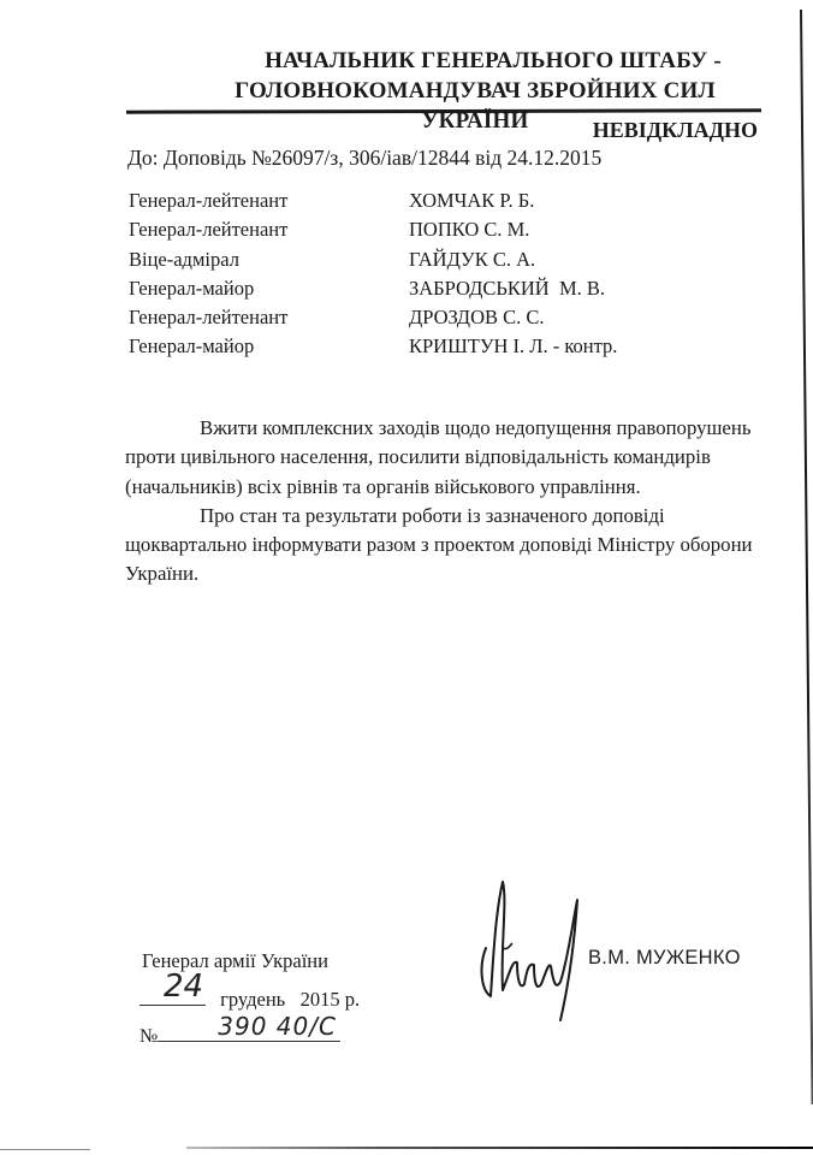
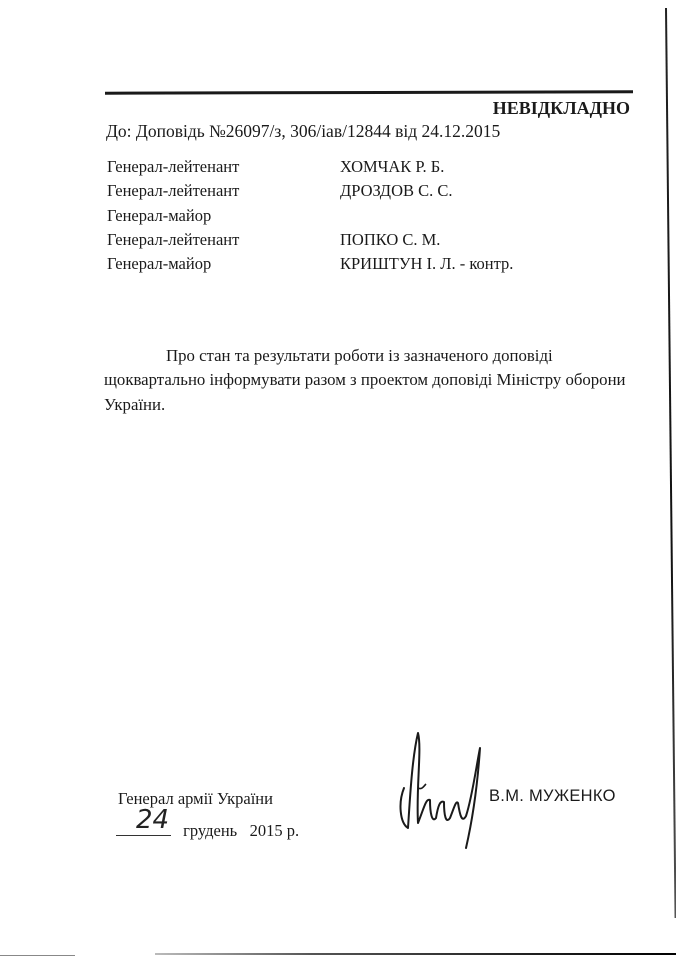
- НАЧАЛЬНИК ГЕНЕРАЛЬНОГО ШТАБУ -
- ГОЛОВНОКОМАНДУВАЧ ЗБРОЙНИХ СИЛ УКРАЇНИ
  НЕВІДКЛАДНО
  До: Доповідь №26097/з, 306/іав/12844 від 24.12.2015
  Генерал-лейтенант
  ХОМЧАК Р. Б.
  Генерал-лейтенант
- ПОПКО С. М.
+ ДРОЗДОВ С. С.
- Віце-адмірал
- ГАЙДУК С. А.
  Генерал-майор
- ЗАБРОДСЬКИЙ М. В.
  Генерал-лейтенант
- ДРОЗДОВ С. С.
+ ПОПКО С. М.
  Генерал-майор
  КРИШТУН І. Л. - контр.
- Вжити комплексних заходів щодо недопущення правопорушень проти цивільного населення, посилити відповідальність командирів (начальників) всіх рівнів та органів військового управління.
  Про стан та результати роботи із зазначеного доповіді щоквартально інформувати разом з проектом доповіді Міністру оборони України.
  Генерал армії України
  24
  грудень 2015 р.
- №
- 390 40/С
  В.М. МУЖЕНКО
